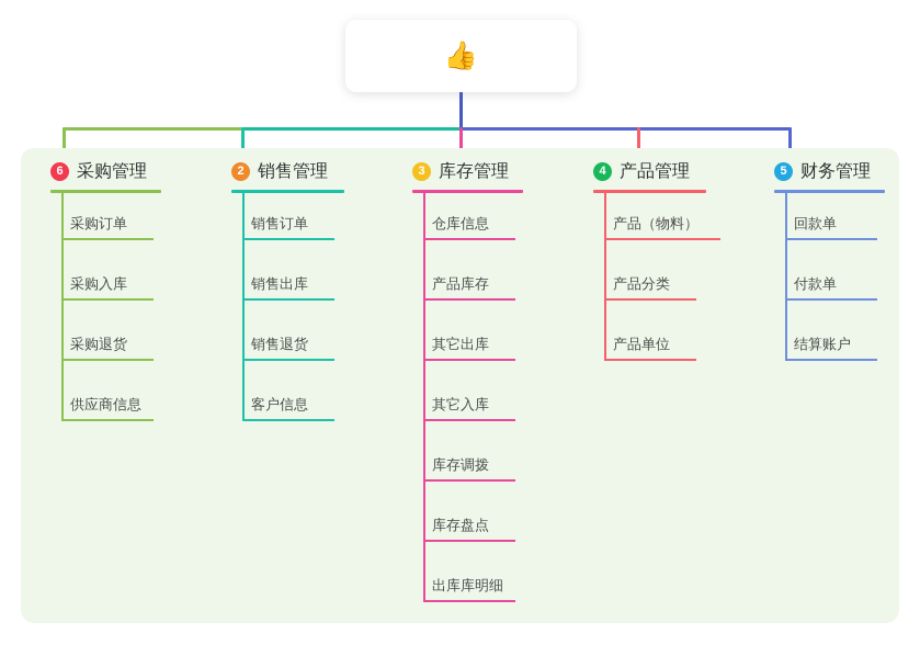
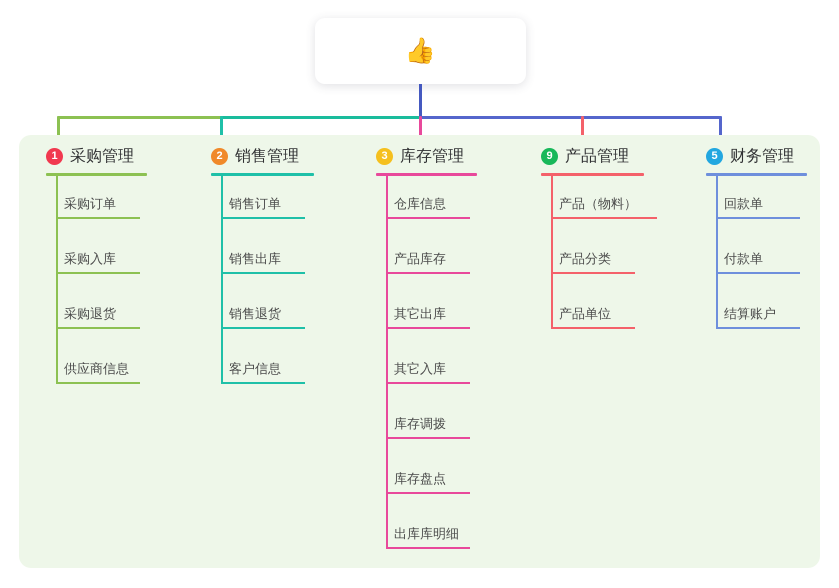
  👍
- 6
+ 1
  采购管理
  采购订单
  采购入库
  采购退货
  供应商信息
  2
  销售管理
  销售订单
  销售出库
  销售退货
  客户信息
  3
  库存管理
  仓库信息
  产品库存
  其它出库
  其它入库
  库存调拨
  库存盘点
  出库库明细
- 4
+ 9
  产品管理
  产品（物料）
  产品分类
  产品单位
  5
  财务管理
  回款单
  付款单
  结算账户
